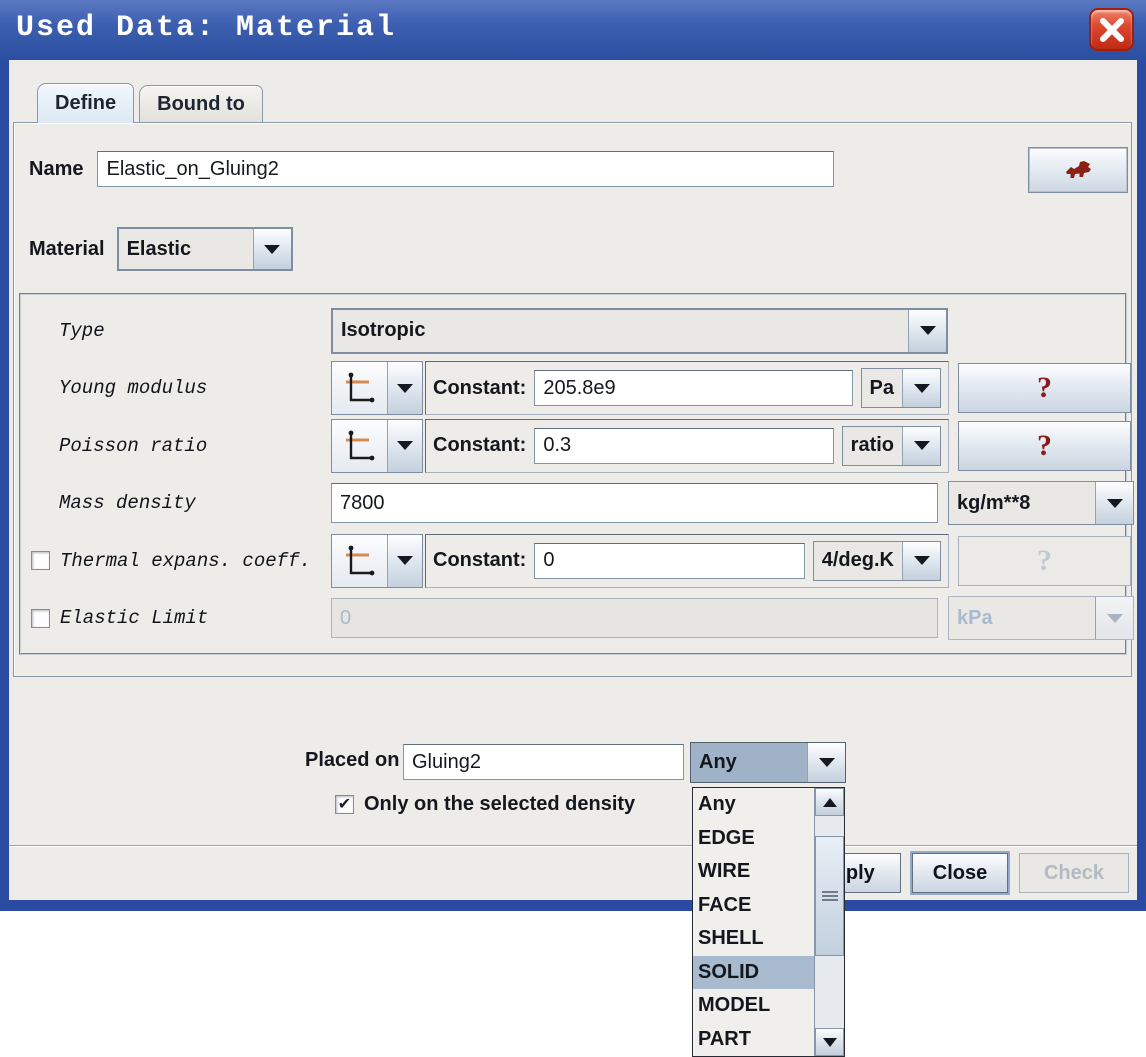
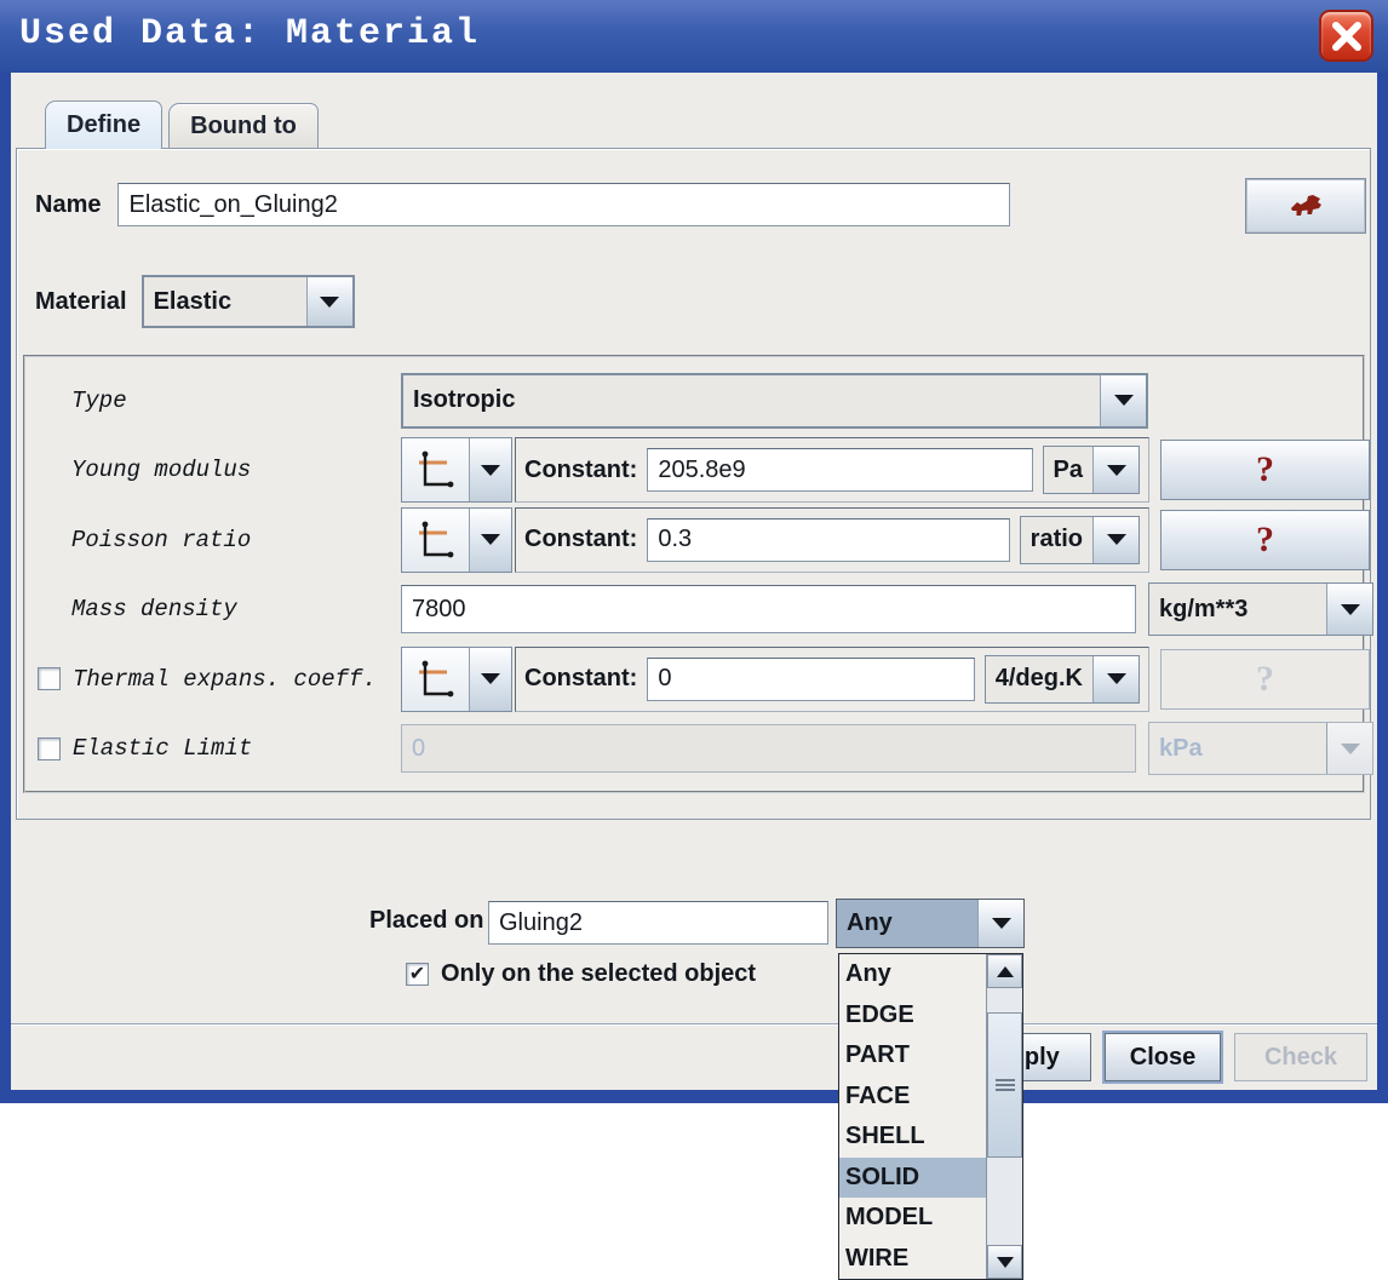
  Used Data: Material
  Define
  Bound to
  Name
  Elastic_on_Gluing2
  Material
  Elastic
  Type
  Isotropic
  Young modulus
  Constant:
  205.8e9
  Pa
  ?
  Poisson ratio
  Constant:
  0.3
  ratio
  ?
  Mass density
  7800
- kg/m**8
+ kg/m**3
  Thermal expans. coeff.
  Constant:
  0
  4/deg.K
  ?
  Elastic Limit
  0
  kPa
  Placed on
  Gluing2
  Any
- Only on the selected density
+ Only on the selected object
  Close
  Check
  Any
  EDGE
- WIRE
+ PART
  FACE
  SHELL
  SOLID
  MODEL
- PART
+ WIRE
